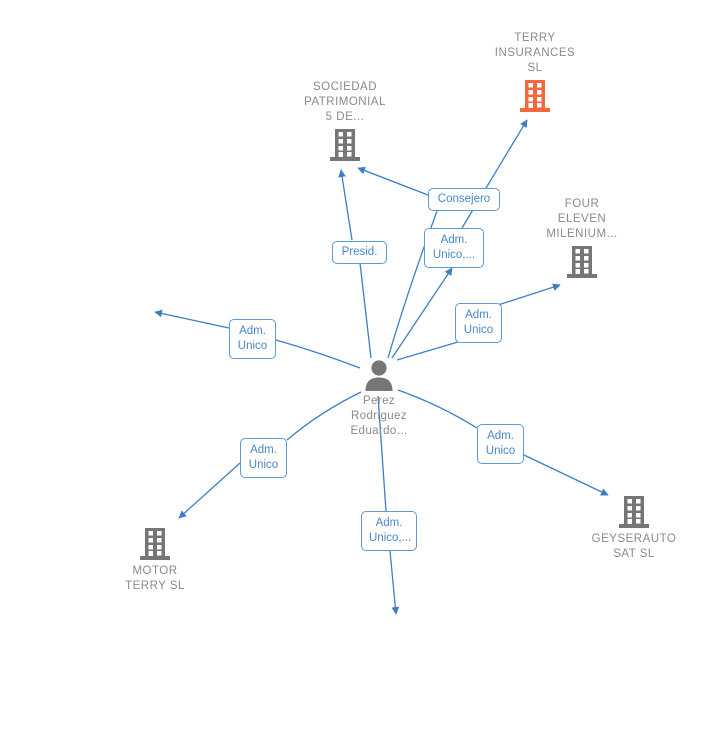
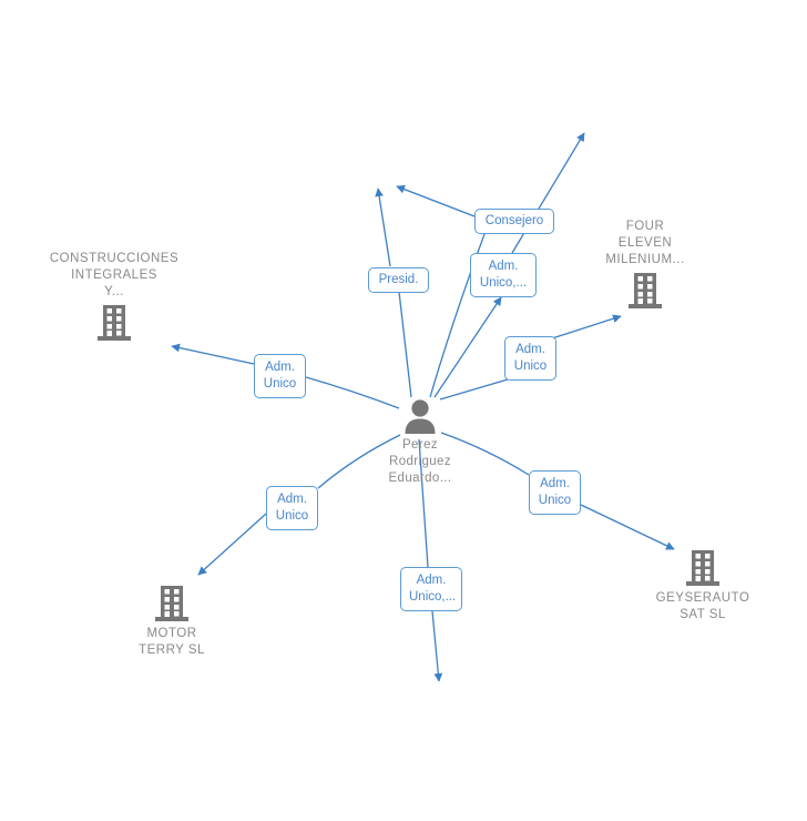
- TERRY
- INSURANCES
- SL
- SOCIEDAD
- PATRIMONIAL
- 5 DE...
  FOUR
  ELEVEN
  MILENIUM...
+ CONSTRUCCIONES
+ INTEGRALES
+ Y...
  Perez
  Rodriguez
  Eduardo...
  GEYSERAUTO
  SAT SL
  MOTOR
  TERRY SL
  Adm.
  Unico,...
  Presid.
  Consejero
  Adm.
  Unico
  Adm.
  Unico
  Adm.
  Unico
  Adm.
  Unico
  Adm.
  Unico,...
